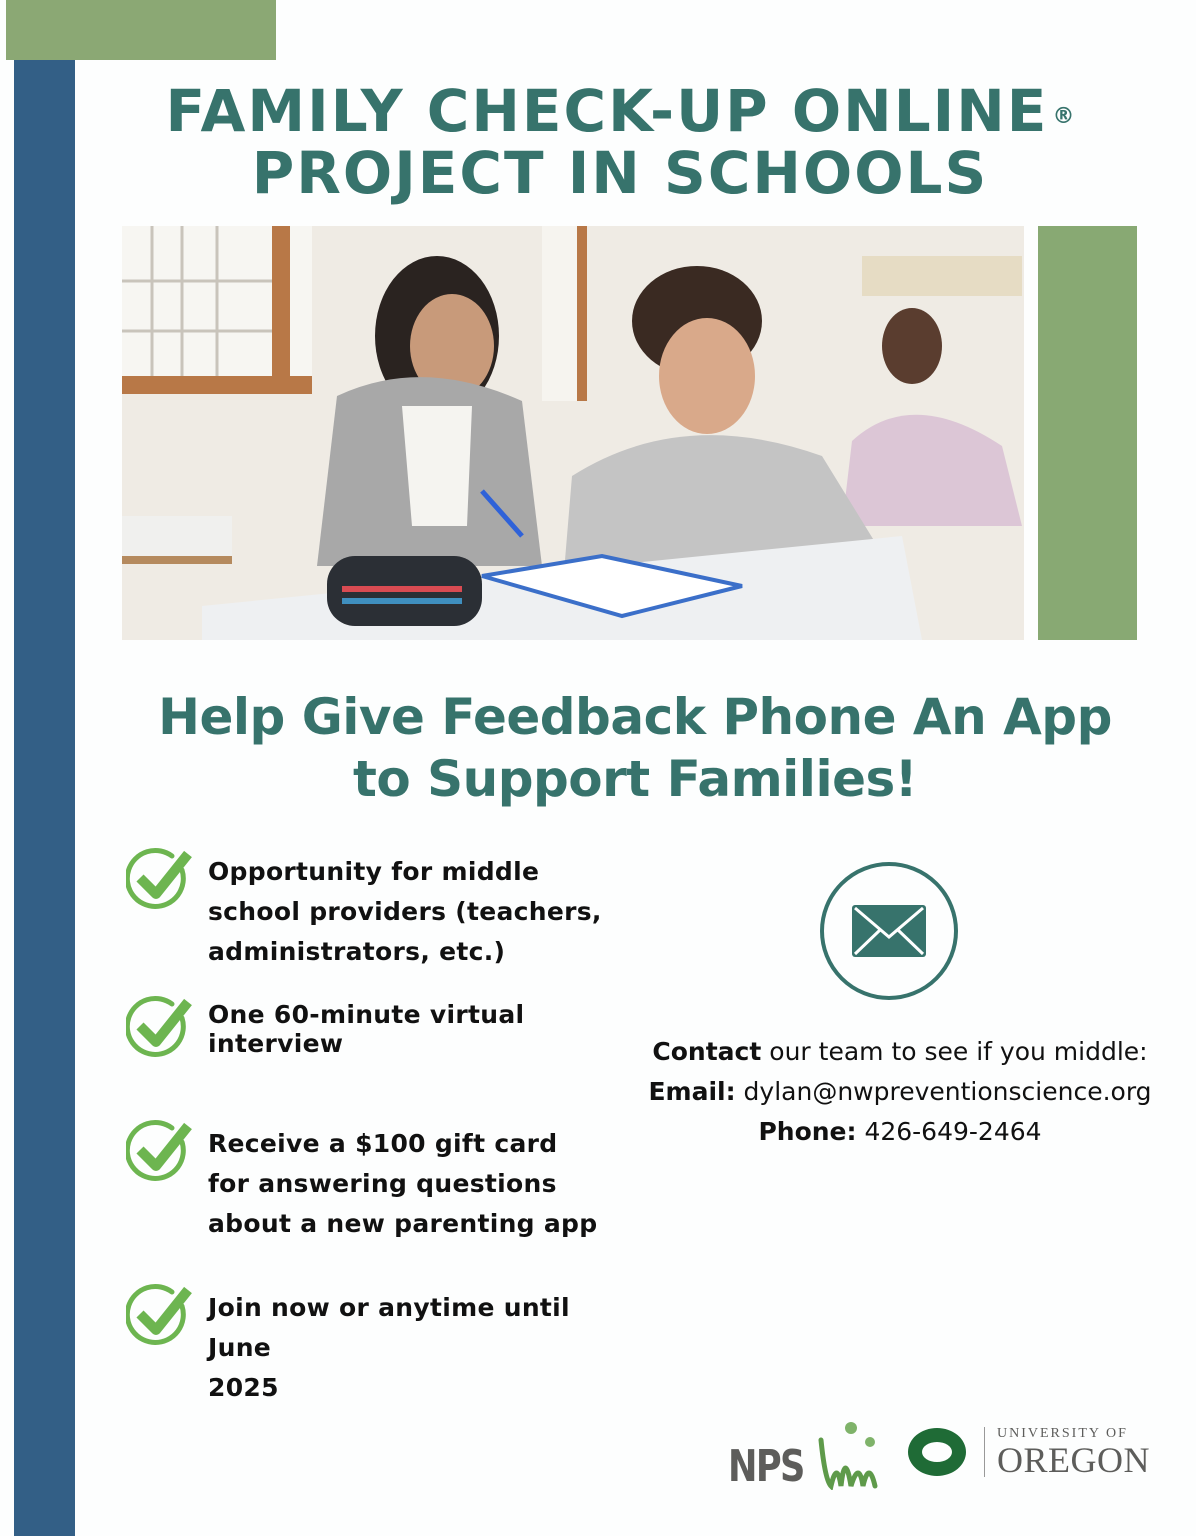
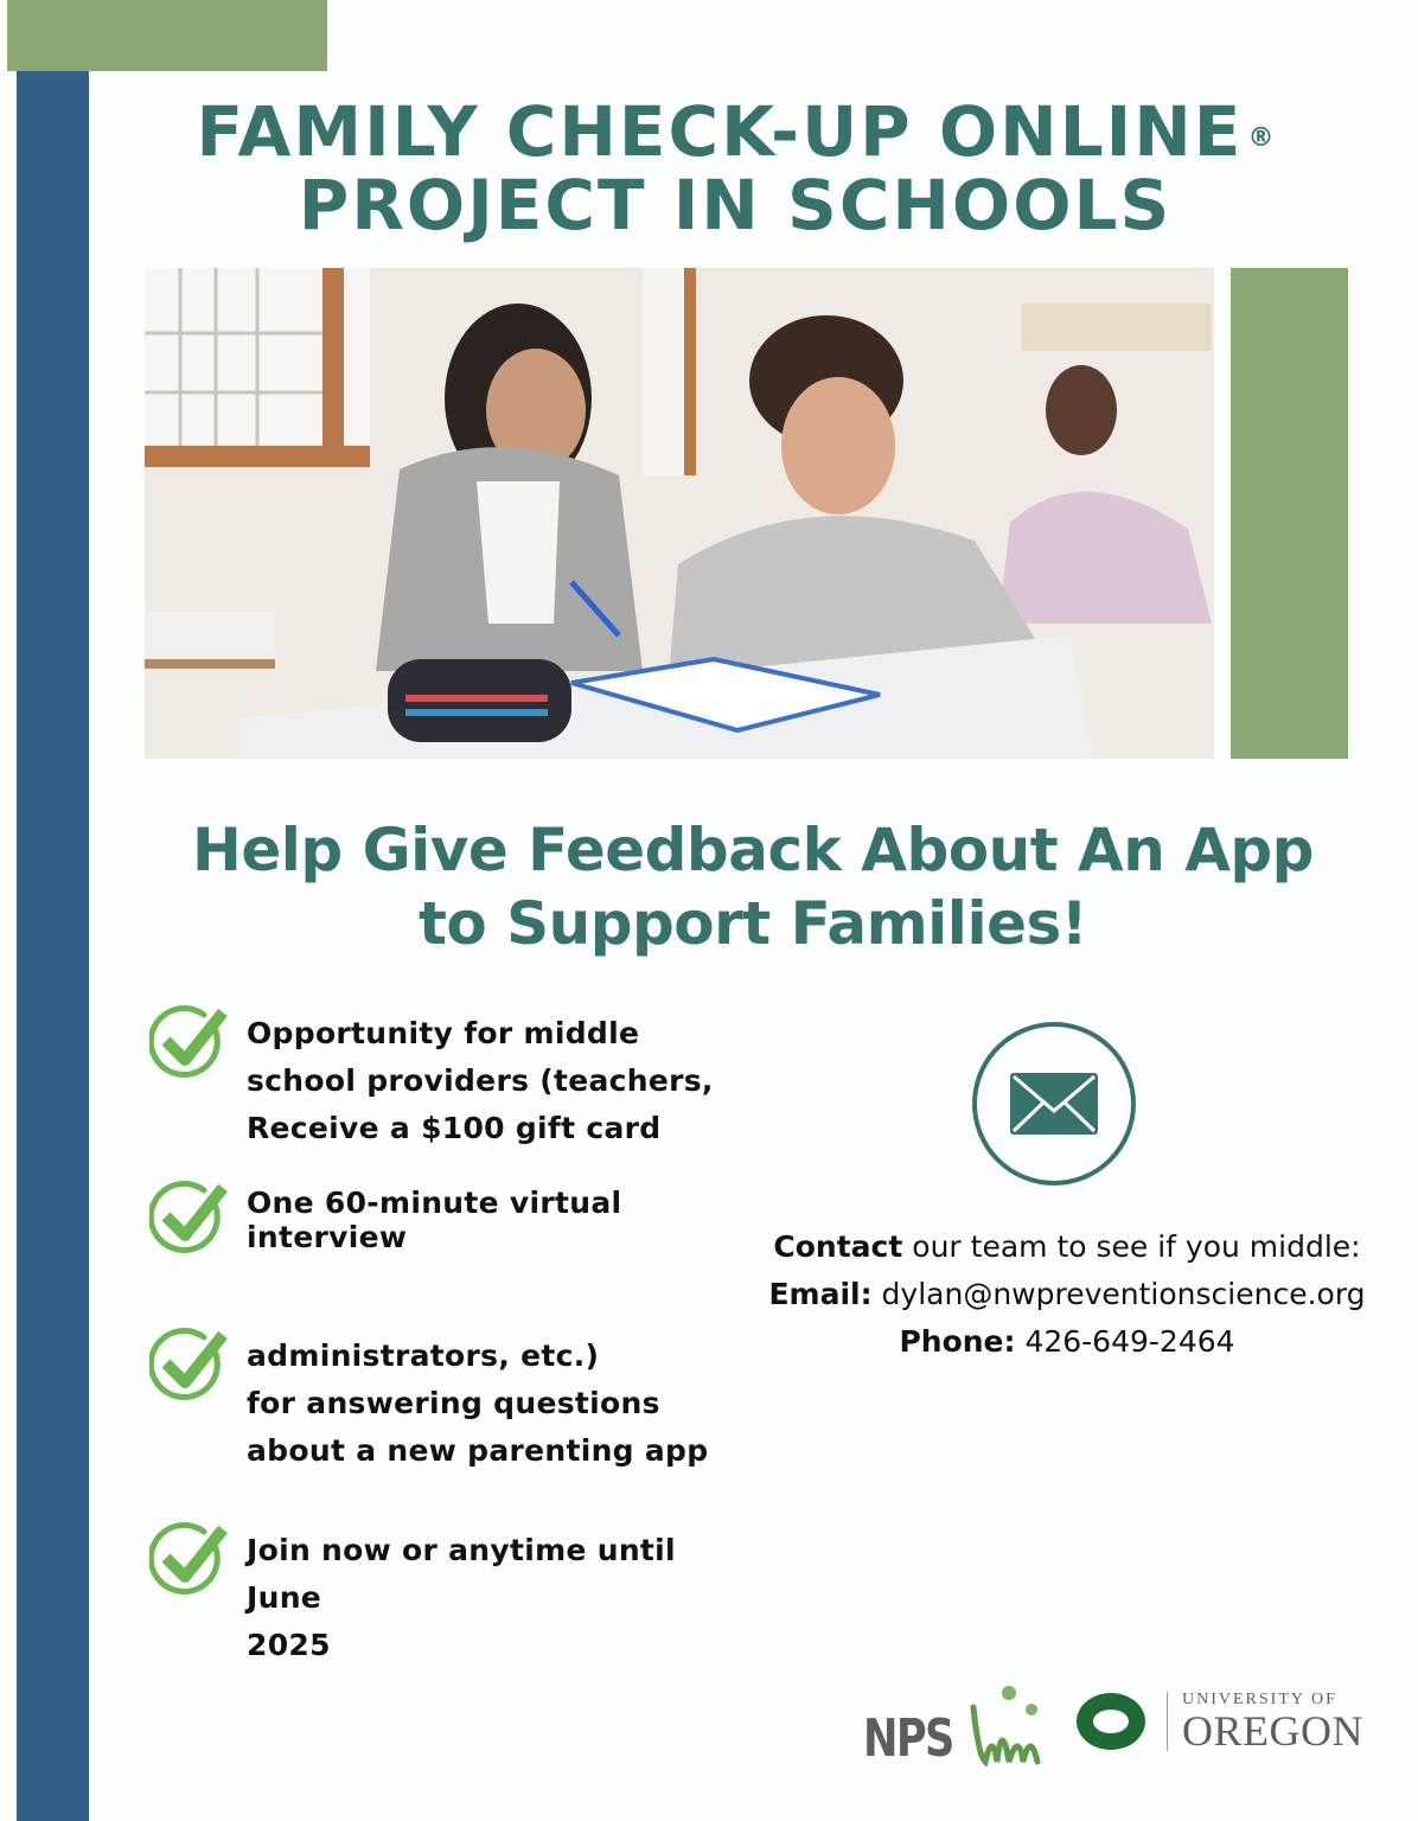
  FAMILY CHECK-UP ONLINE ®
  PROJECT IN SCHOOLS
- Help Give Feedback Phone An App
+ Help Give Feedback About An App
  to Support Families!
  Opportunity for middle
  school providers (teachers,
- administrators, etc.)
+ Receive a $100 gift card
  One 60-minute virtual
  interview
- Receive a $100 gift card
+ administrators, etc.)
  for answering questions
  about a new parenting app
  Join now or anytime until June
  2025
  Contact our team to see if you middle:
  Email: dylan@nwpreventionscience.org
  Phone: 426-649-2464
  NPS
  UNIVERSITY OF
  OREGON
